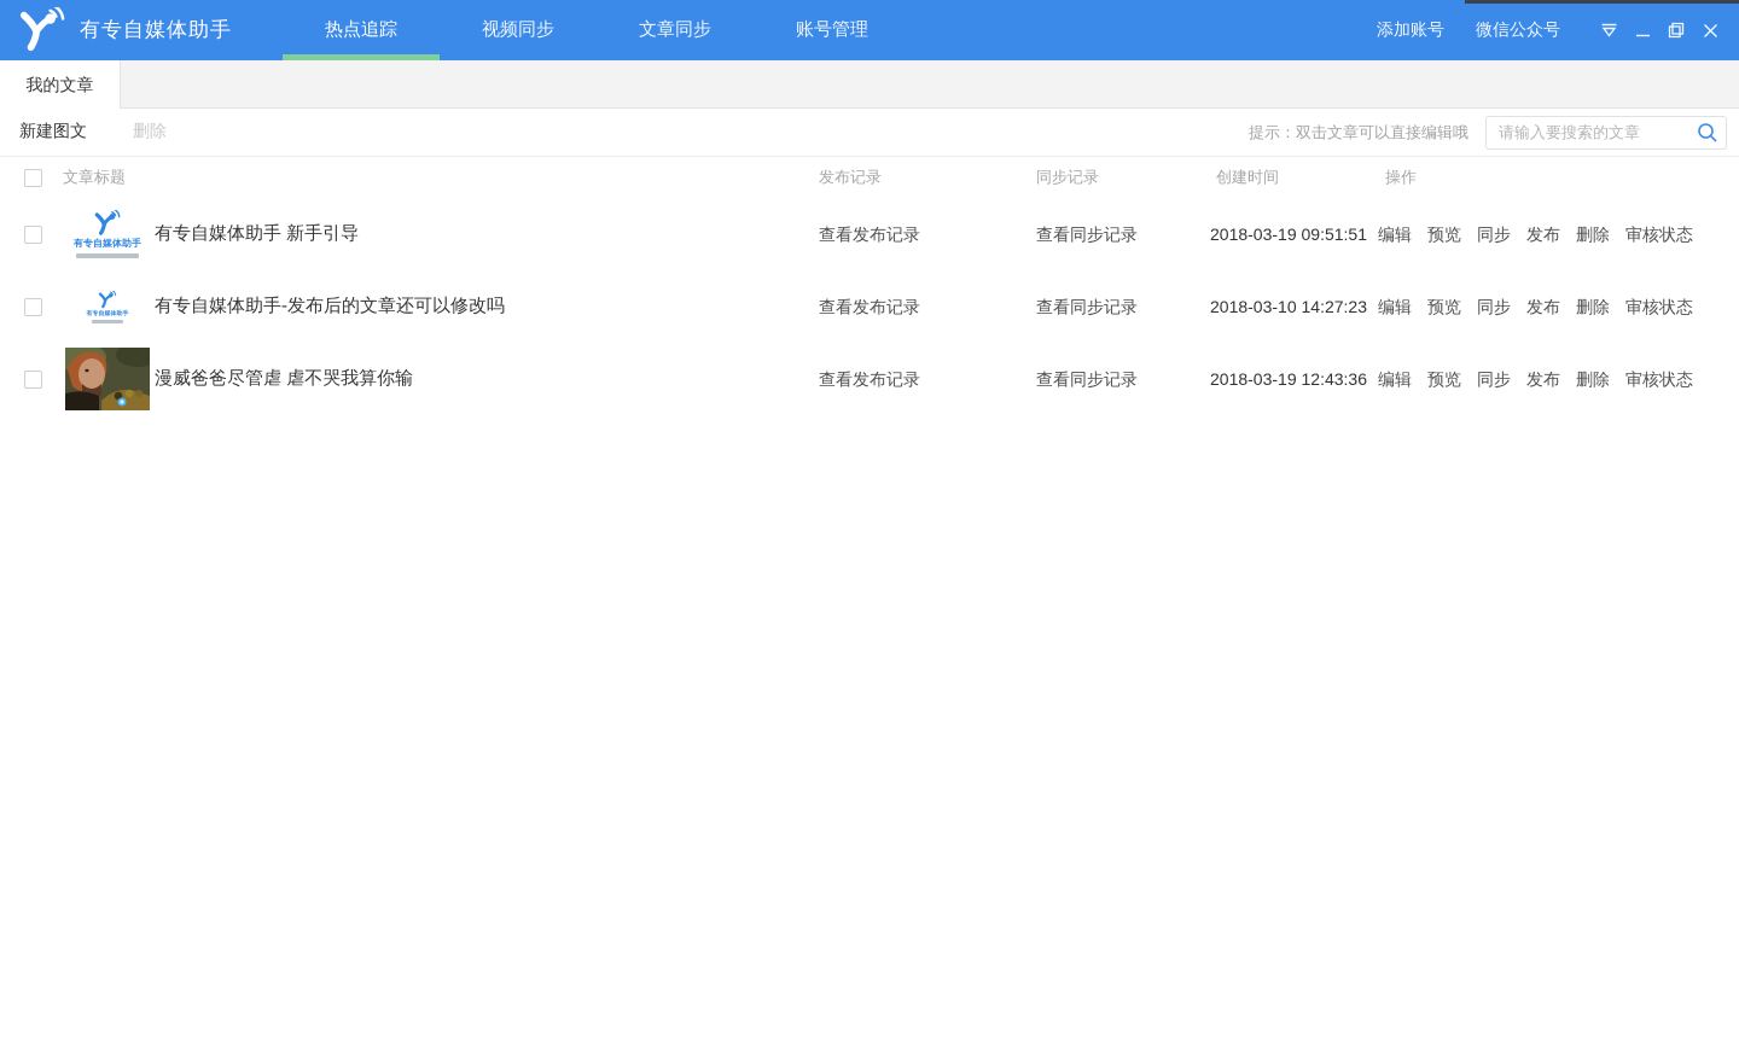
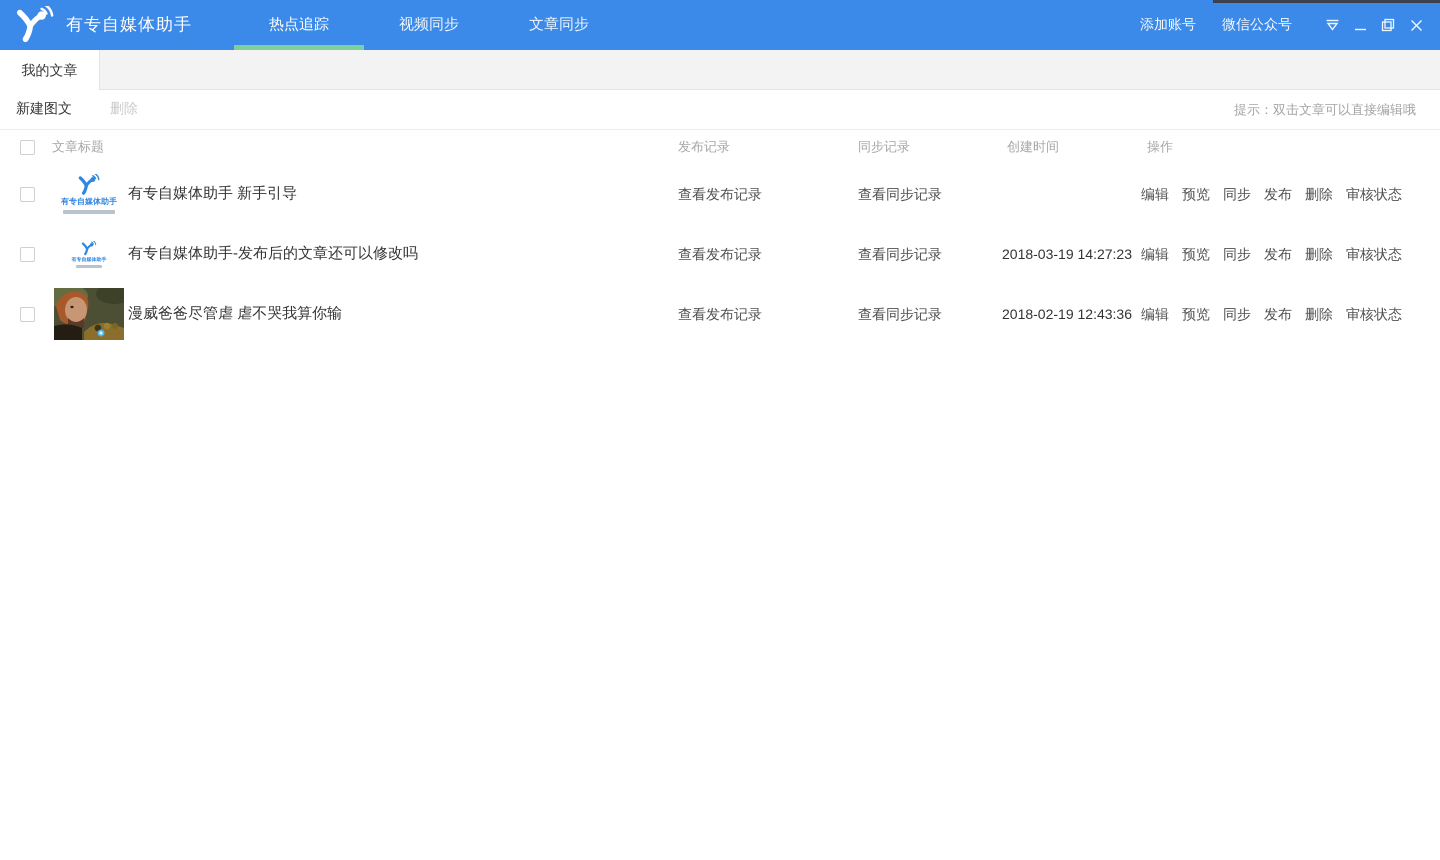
  有专自媒体助手
  热点追踪
  视频同步
  文章同步
- 账号管理
  添加账号
  微信公众号
  我的文章
  新建图文
  删除
  提示：双击文章可以直接编辑哦
- 请输入要搜索的文章
  文章标题
  发布记录
  同步记录
  创建时间
  操作
  有专自媒体助手
  有专自媒体助手 新手引导
  查看发布记录
  查看同步记录
- 2018-03-19 09:51:51
  编辑
  预览
  同步
  发布
  删除
  审核状态
  有专自媒体助手-发布后的文章还可以修改吗
  查看发布记录
  查看同步记录
- 2018-03-10 14:27:23
+ 2018-03-19 14:27:23
  编辑
  预览
  同步
  发布
  删除
  审核状态
  漫威爸爸尽管虐 虐不哭我算你输
  查看发布记录
  查看同步记录
- 2018-03-19 12:43:36
+ 2018-02-19 12:43:36
  编辑
  预览
  同步
  发布
  删除
  审核状态
